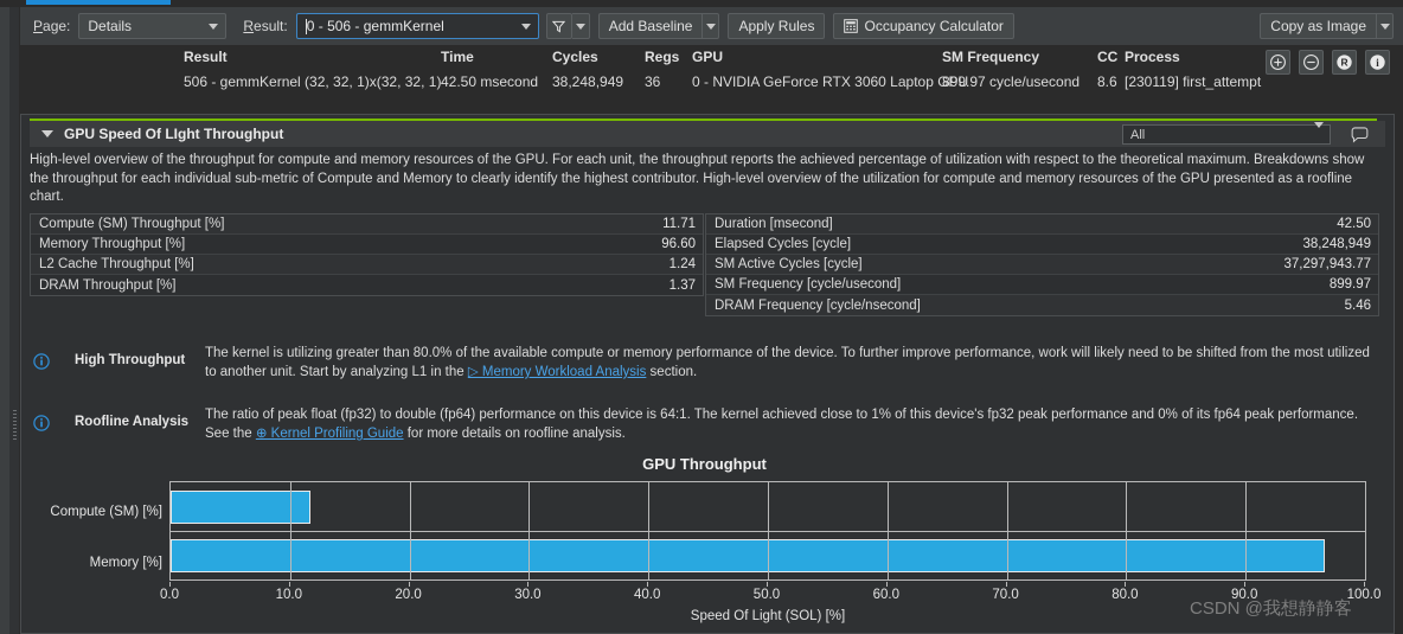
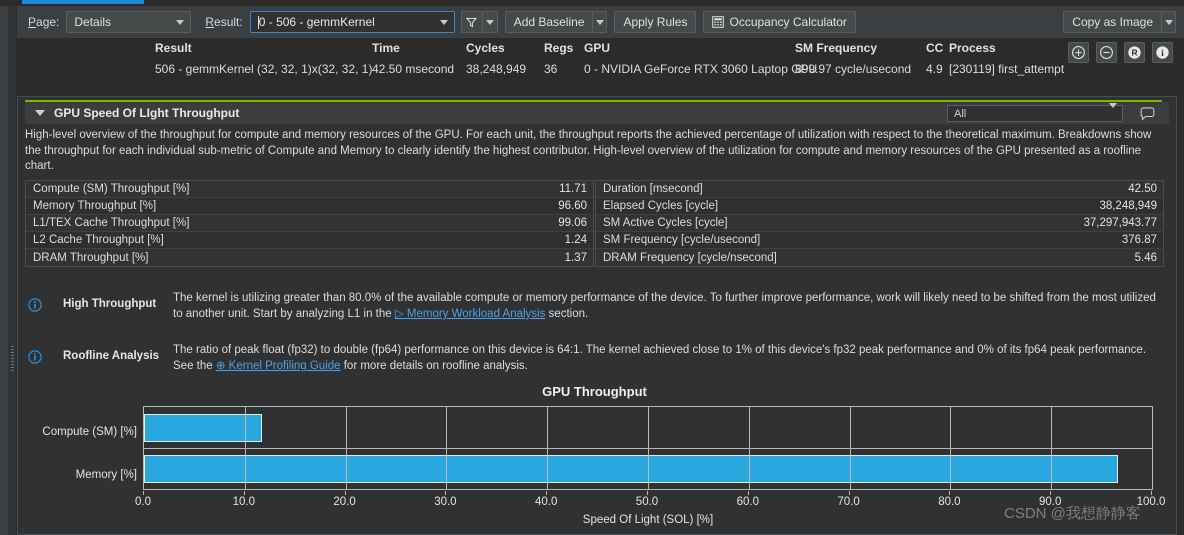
  Page:
  Details
  Result:
  0 - 506 - gemmKernel
  Add Baseline
  Apply Rules
  Occupancy Calculator
  Copy as Image
  Result
  506 - gemmKernel (32, 32, 1)x(32, 32, 1)
  Time
  42.50 msecond
  Cycles
  38,248,949
  Regs
  36
  GPU
  0 - NVIDIA GeForce RTX 3060 Laptop GPU
  SM Frequency
  899.97 cycle/usecond
  CC
- 8.6
+ 4.9
  Process
  [230119] first_attempt
  R
  i
  GPU Speed Of LIght Throughput
  All
  High-level overview of the throughput for compute and memory resources of the GPU. For each unit, the throughput reports the achieved percentage of utilization with respect to the theoretical maximum. Breakdowns show the throughput for each individual sub-metric of Compute and Memory to clearly identify the highest contributor. High-level overview of the utilization for compute and memory resources of the GPU presented as a roofline chart.
  Compute (SM) Throughput [%]
  11.71
  Memory Throughput [%]
  96.60
+ L1/TEX Cache Throughput [%]
+ 99.06
  L2 Cache Throughput [%]
  1.24
  DRAM Throughput [%]
  1.37
  Duration [msecond]
  42.50
  Elapsed Cycles [cycle]
  38,248,949
  SM Active Cycles [cycle]
  37,297,943.77
  SM Frequency [cycle/usecond]
- 899.97
+ 376.87
  DRAM Frequency [cycle/nsecond]
  5.46
  High Throughput
  The kernel is utilizing greater than 80.0% of the available compute or memory performance of the device. To further improve performance, work will likely need to be shifted from the most utilized to another unit. Start by analyzing L1 in the ▷ Memory Workload Analysis section.
  Roofline Analysis
  The ratio of peak float (fp32) to double (fp64) performance on this device is 64:1. The kernel achieved close to 1% of this device's fp32 peak performance and 0% of its fp64 peak performance. See the ⊕ Kernel Profiling Guide for more details on roofline analysis.
  GPU Throughput
  Compute (SM) [%]
  Memory [%]
  0.0
  10.0
  20.0
  30.0
  40.0
  50.0
  60.0
  70.0
  80.0
  90.0
  100.0
  Speed Of Light (SOL) [%]
  CSDN @我想静静客
